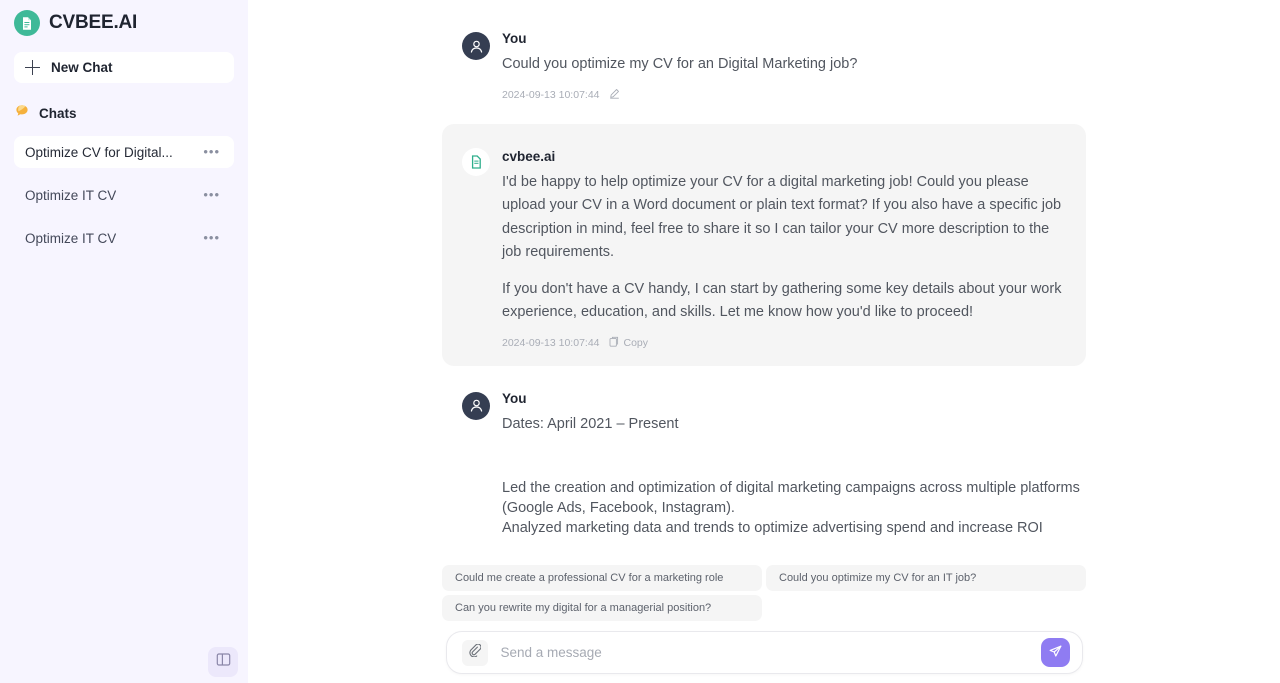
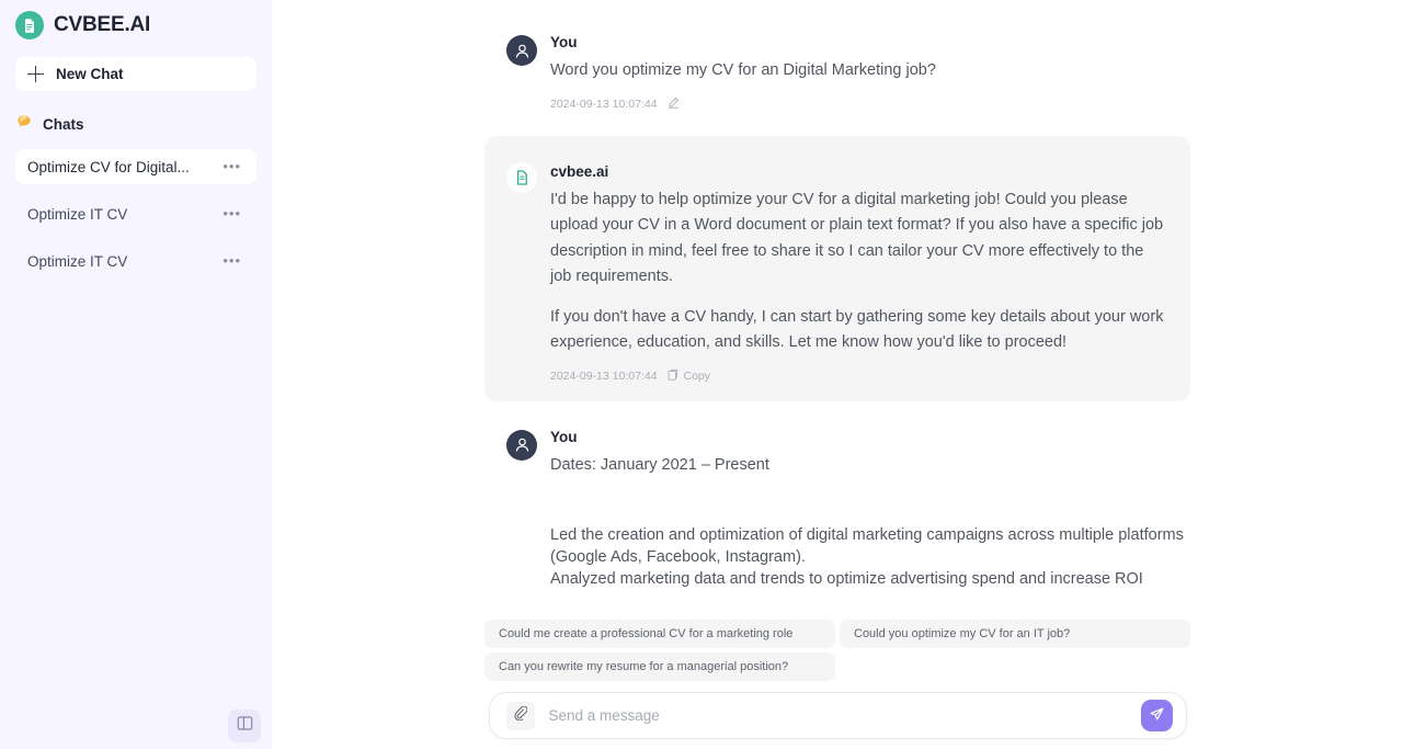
  CVBEE.AI
  New Chat
  Chats
  Optimize CV for Digital...
  •••
  Optimize IT CV
  •••
  Optimize IT CV
  •••
  You
- Could you optimize my CV for an Digital Marketing job?
+ Word you optimize my CV for an Digital Marketing job?
  2024-09-13 10:07:44
  cvbee.ai
- I'd be happy to help optimize your CV for a digital marketing job! Could you please upload your CV in a Word document or plain text format? If you also have a specific job description in mind, feel free to share it so I can tailor your CV more description to the job requirements.
+ I'd be happy to help optimize your CV for a digital marketing job! Could you please upload your CV in a Word document or plain text format? If you also have a specific job description in mind, feel free to share it so I can tailor your CV more effectively to the job requirements.
  If you don't have a CV handy, I can start by gathering some key details about your work experience, education, and skills. Let me know how you'd like to proceed!
  2024-09-13 10:07:44
  Copy
  You
- Dates: April 2021 – Present
+ Dates: January 2021 – Present
  Led the creation and optimization of digital marketing campaigns across multiple platforms (Google Ads, Facebook, Instagram).
  Analyzed marketing data and trends to optimize advertising spend and increase ROI
  Could me create a professional CV for a marketing role
  Could you optimize my CV for an IT job?
- Can you rewrite my digital for a managerial position?
+ Can you rewrite my resume for a managerial position?
  Send a message
